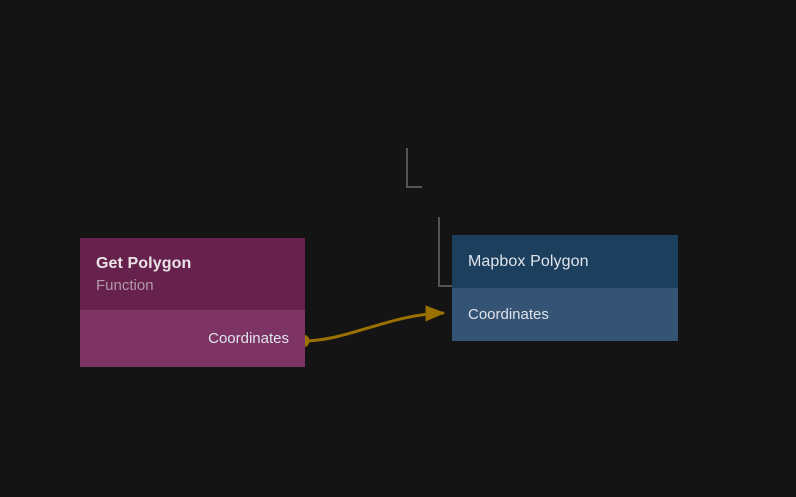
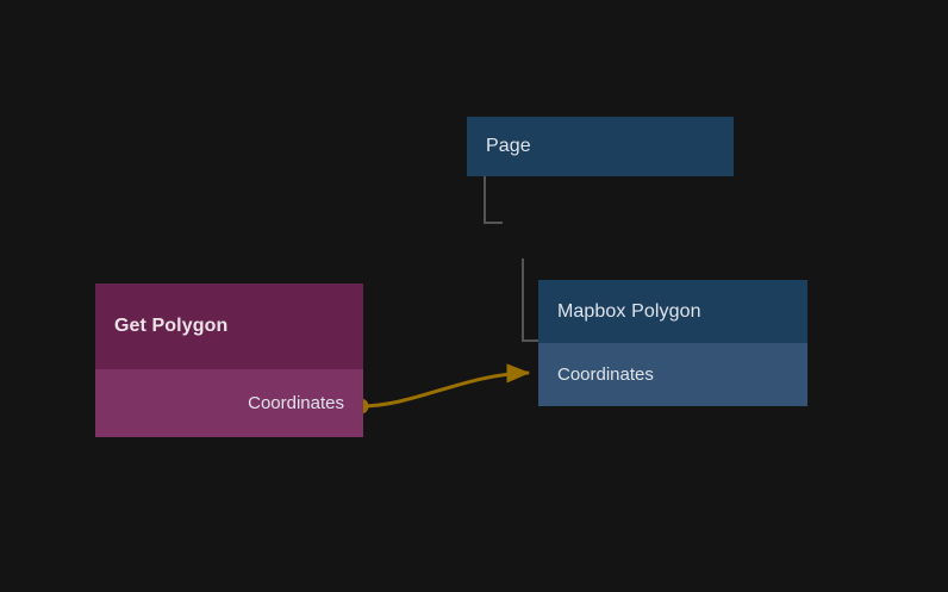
+ Page
  Mapbox Polygon
  Coordinates
  Get Polygon
- Function
  Coordinates
